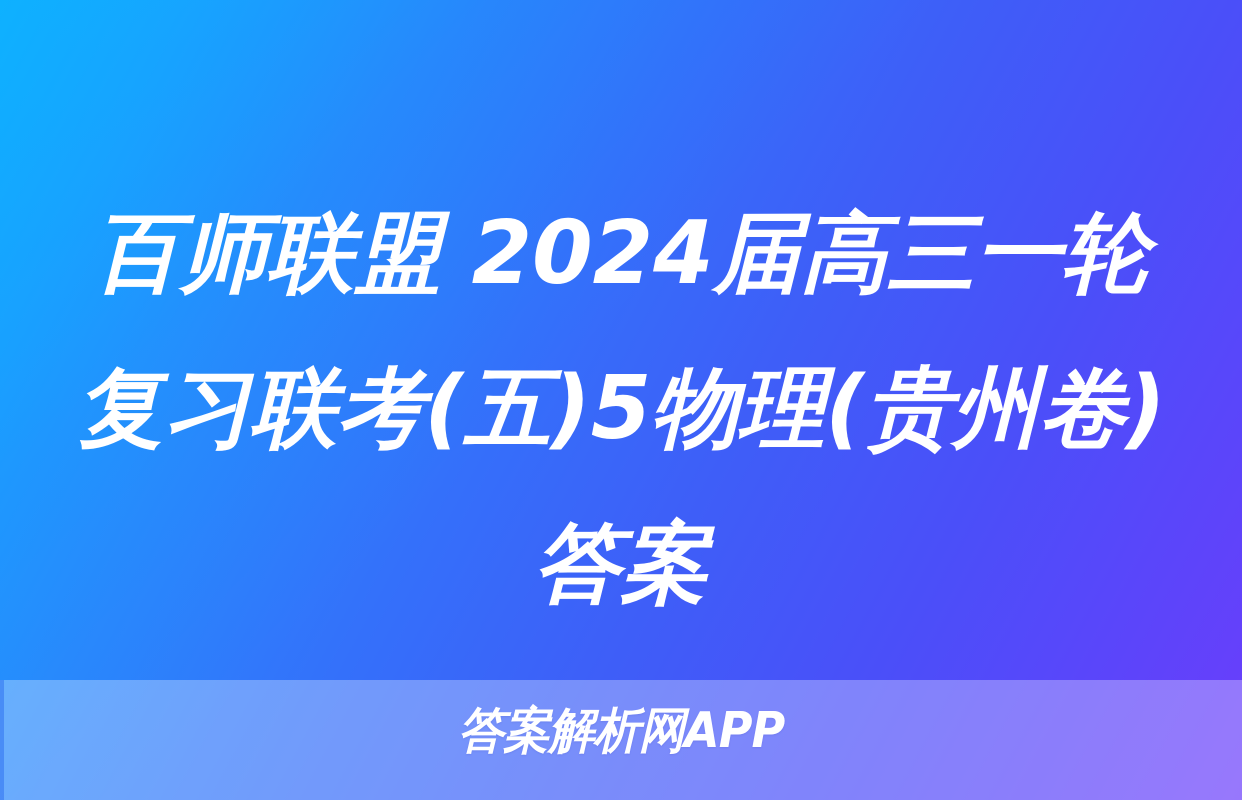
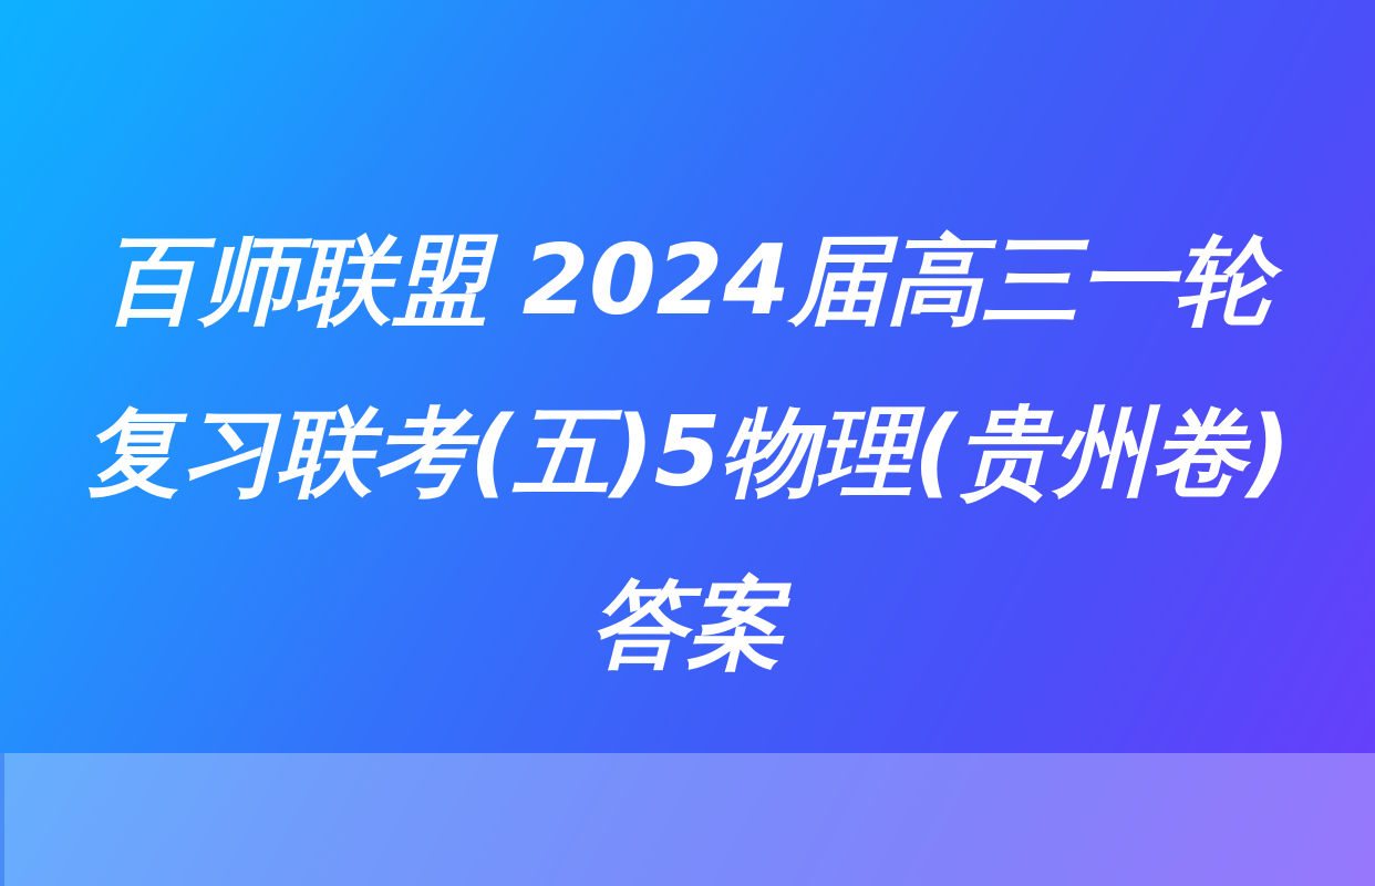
  百师联盟 2024届高三一轮复习联考(五)5物理(贵州卷)答案
- 答案解析网APP
